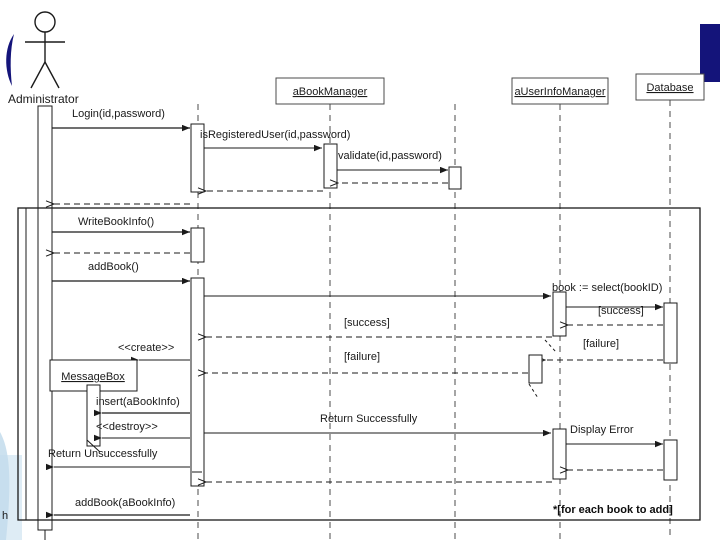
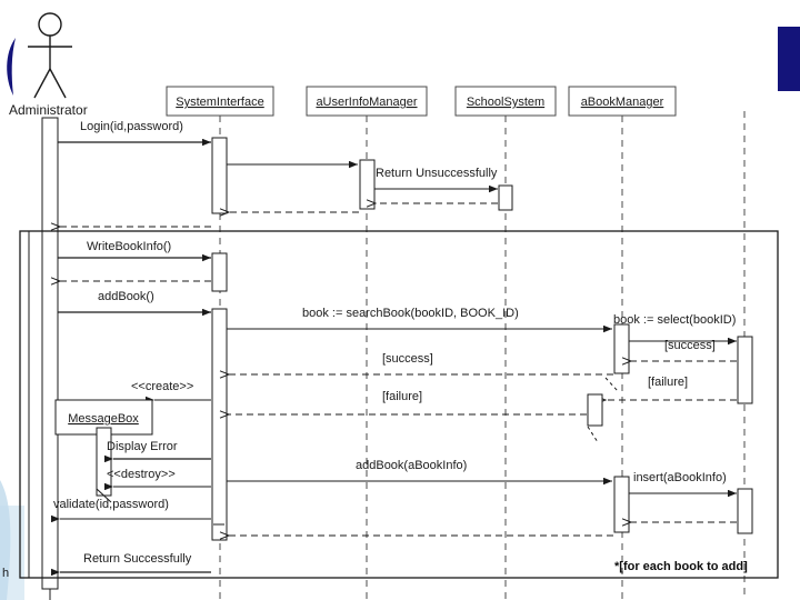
  h
  Administrator
+ SystemInterface
- aBookManager
+ aUserInfoManager
+ SchoolSystem
- aUserInfoManager
+ aBookManager
- Database
  Login(id,password)
- isRegisteredUser(id,password)
- validate(id,password)
+ Return Unsuccessfully
  WriteBookInfo()
  addBook()
+ book := searchBook(bookID, BOOK_ID)
  book := select(bookID)
  [success]
  [success]
  [failure]
  [failure]
  <<create>>
  MessageBox
- insert(aBookInfo)
+ Display Error
  <<destroy>>
- Return Unsuccessfully
+ validate(id,password)
- Return Successfully
+ addBook(aBookInfo)
- Display Error
+ insert(aBookInfo)
- addBook(aBookInfo)
+ Return Successfully
  *[for each book to add]
